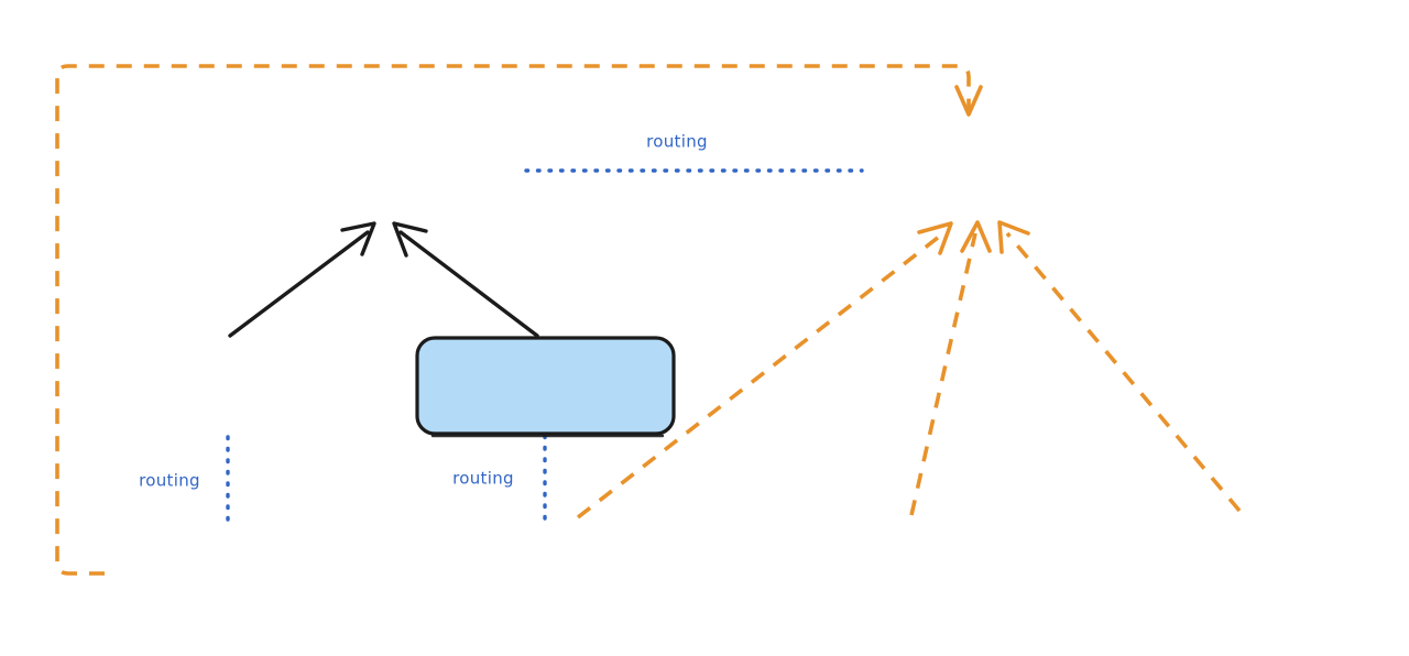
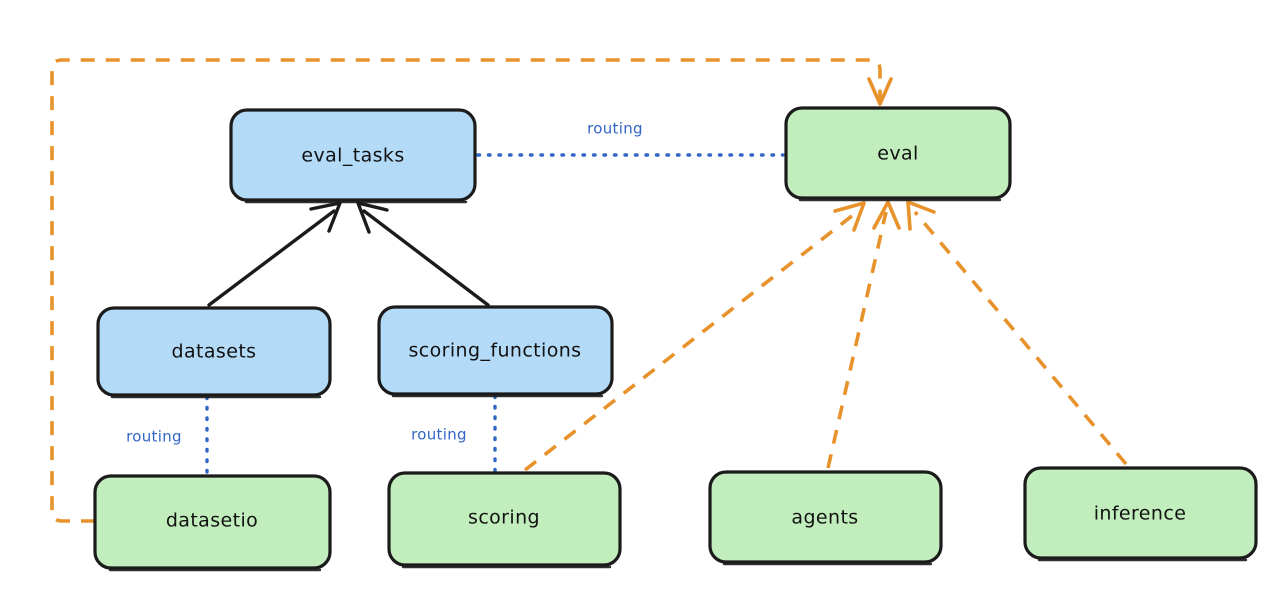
+ eval_tasks
+ eval
+ datasets
+ scoring_functions
+ datasetio
+ scoring
+ agents
+ inference
  routing
  routing
  routing
